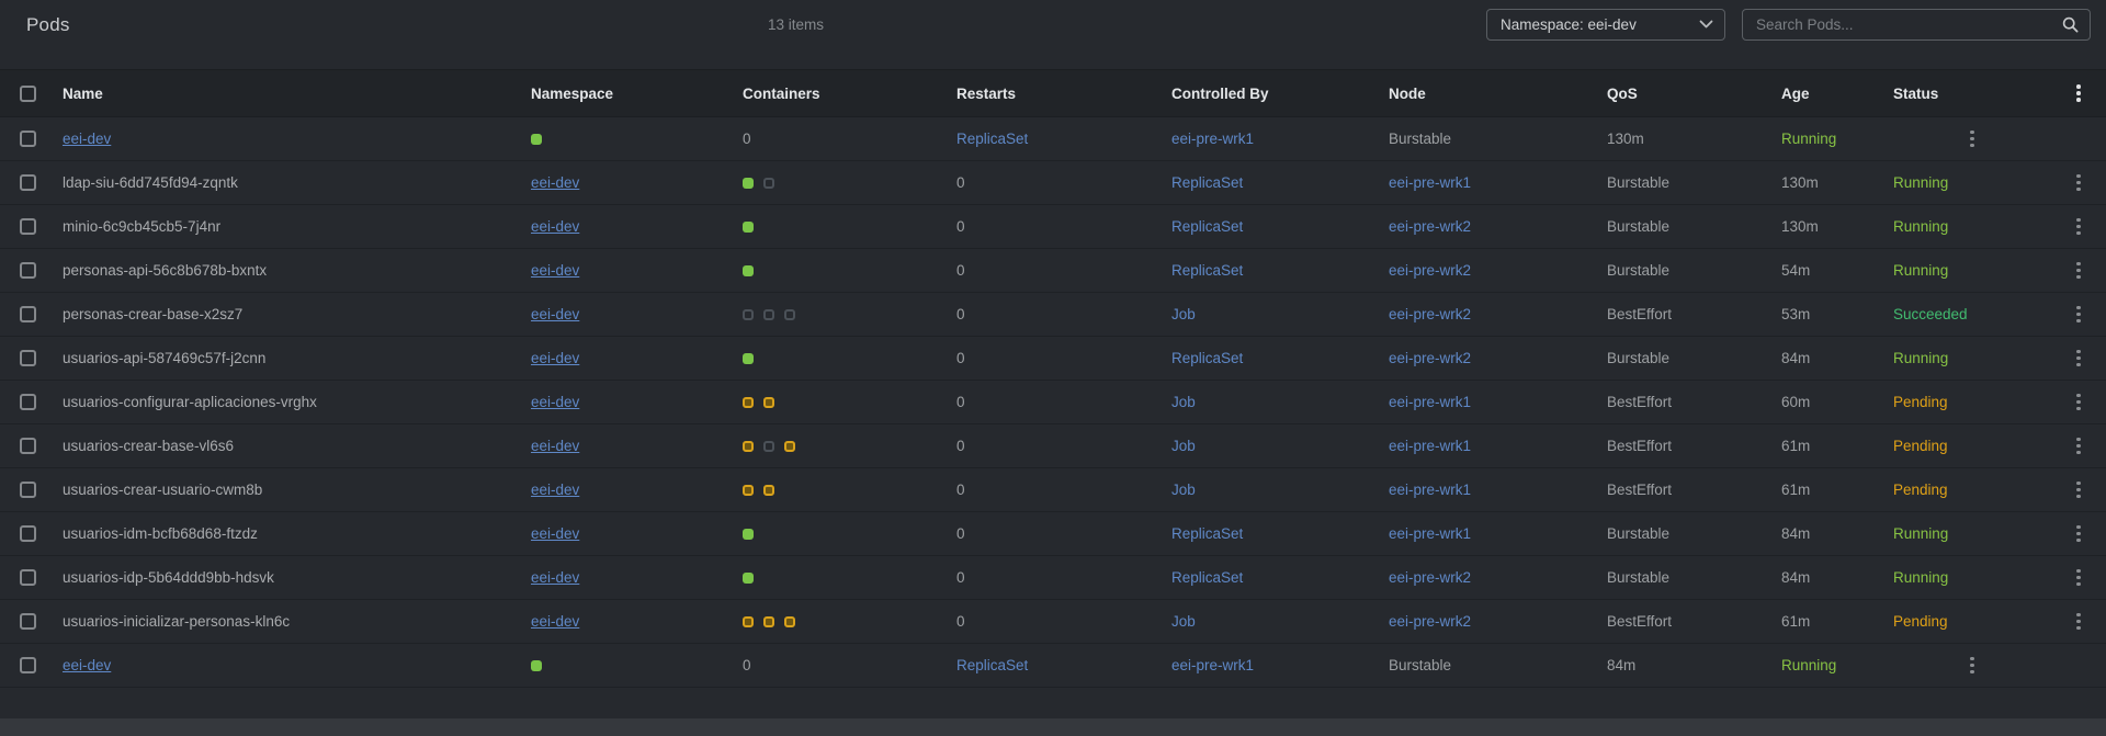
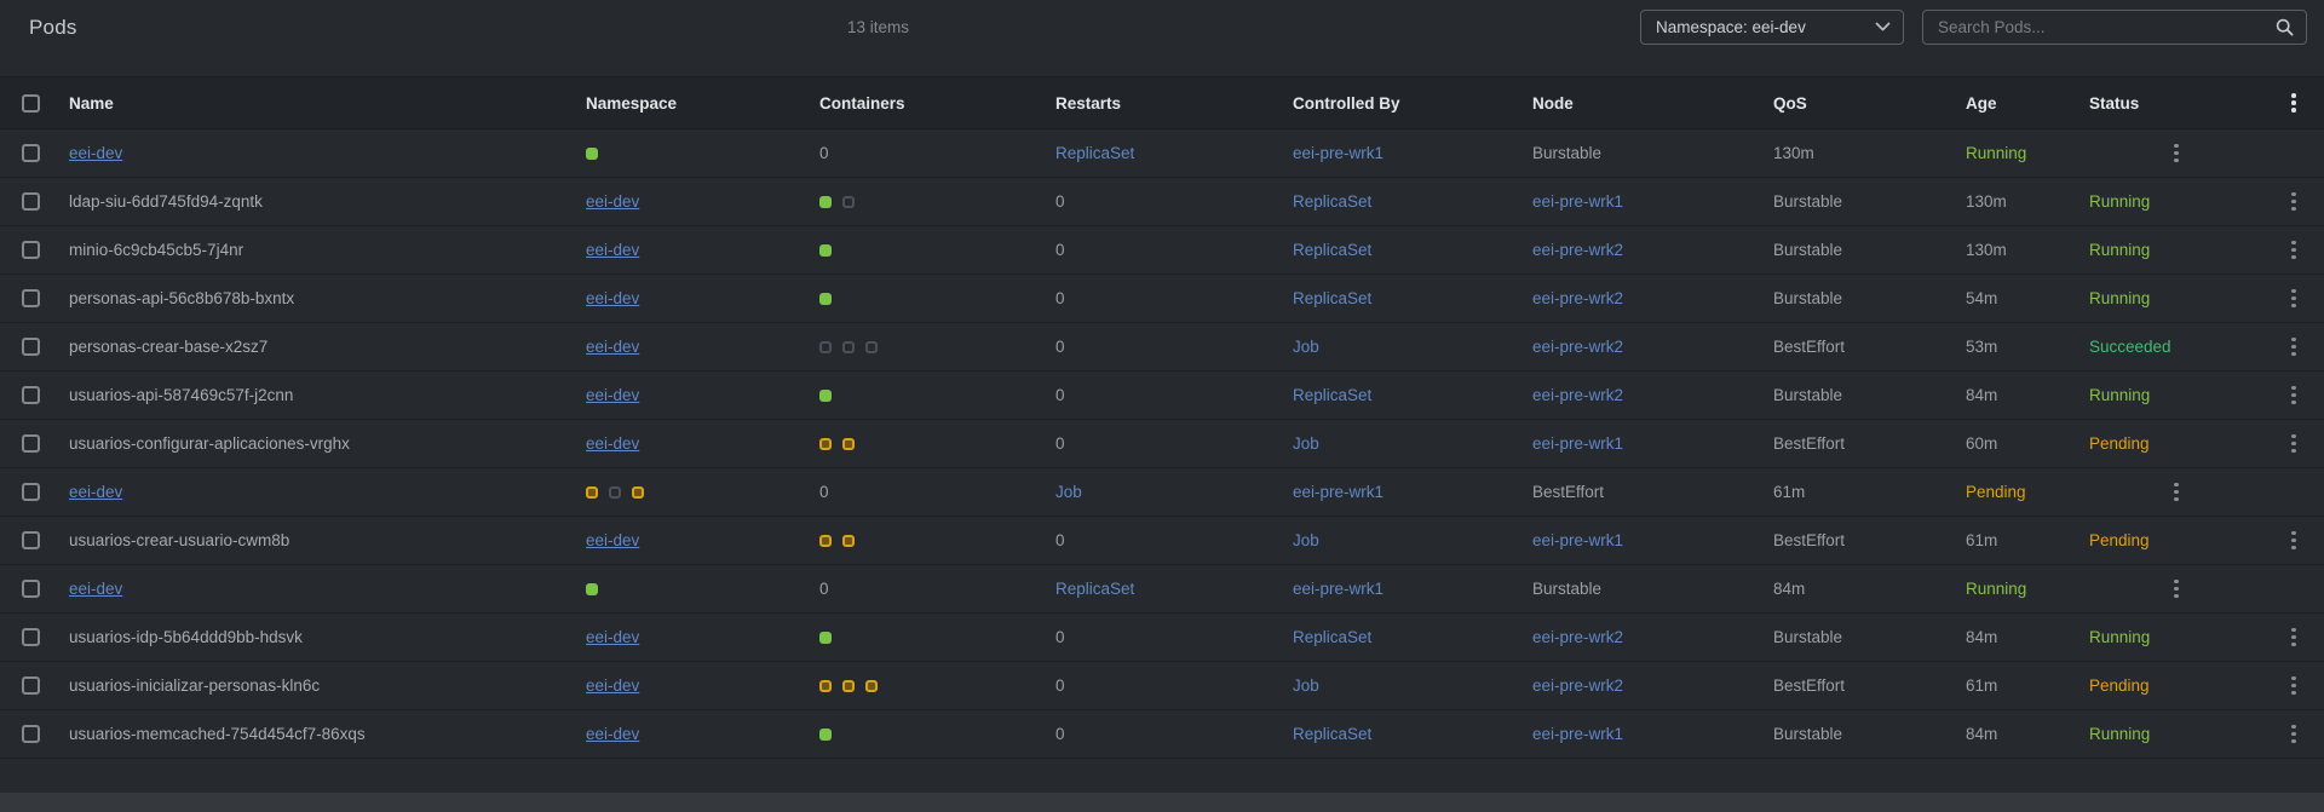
  Pods
  13 items
  Namespace: eei-dev
  Search Pods...
  Name
  Namespace
  Containers
  Restarts
  Controlled By
  Node
  QoS
  Age
  Status
  eei-dev
  0
  ReplicaSet
  eei-pre-wrk1
  Burstable
  130m
  Running
  ldap-siu-6dd745fd94-zqntk
  eei-dev
  0
  ReplicaSet
  eei-pre-wrk1
  Burstable
  130m
  Running
  minio-6c9cb45cb5-7j4nr
  eei-dev
  0
  ReplicaSet
  eei-pre-wrk2
  Burstable
  130m
  Running
  personas-api-56c8b678b-bxntx
  eei-dev
  0
  ReplicaSet
  eei-pre-wrk2
  Burstable
  54m
  Running
  personas-crear-base-x2sz7
  eei-dev
  0
  Job
  eei-pre-wrk2
  BestEffort
  53m
  Succeeded
  usuarios-api-587469c57f-j2cnn
  eei-dev
  0
  ReplicaSet
  eei-pre-wrk2
  Burstable
  84m
  Running
  usuarios-configurar-aplicaciones-vrghx
  eei-dev
  0
  Job
  eei-pre-wrk1
  BestEffort
  60m
  Pending
- usuarios-crear-base-vl6s6
  eei-dev
  0
  Job
  eei-pre-wrk1
  BestEffort
  61m
  Pending
  usuarios-crear-usuario-cwm8b
  eei-dev
  0
  Job
  eei-pre-wrk1
  BestEffort
  61m
  Pending
- usuarios-idm-bcfb68d68-ftzdz
  eei-dev
  0
  ReplicaSet
  eei-pre-wrk1
  Burstable
  84m
  Running
  usuarios-idp-5b64ddd9bb-hdsvk
  eei-dev
  0
  ReplicaSet
  eei-pre-wrk2
  Burstable
  84m
  Running
  usuarios-inicializar-personas-kln6c
  eei-dev
  0
  Job
  eei-pre-wrk2
  BestEffort
  61m
  Pending
+ usuarios-memcached-754d454cf7-86xqs
  eei-dev
  0
  ReplicaSet
  eei-pre-wrk1
  Burstable
  84m
  Running
